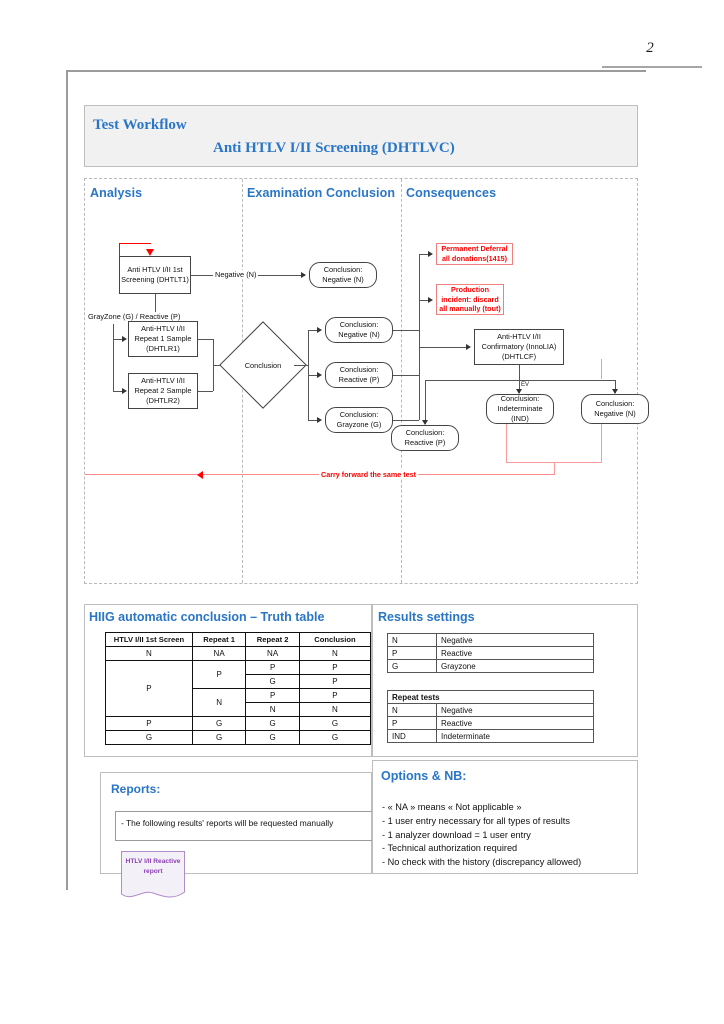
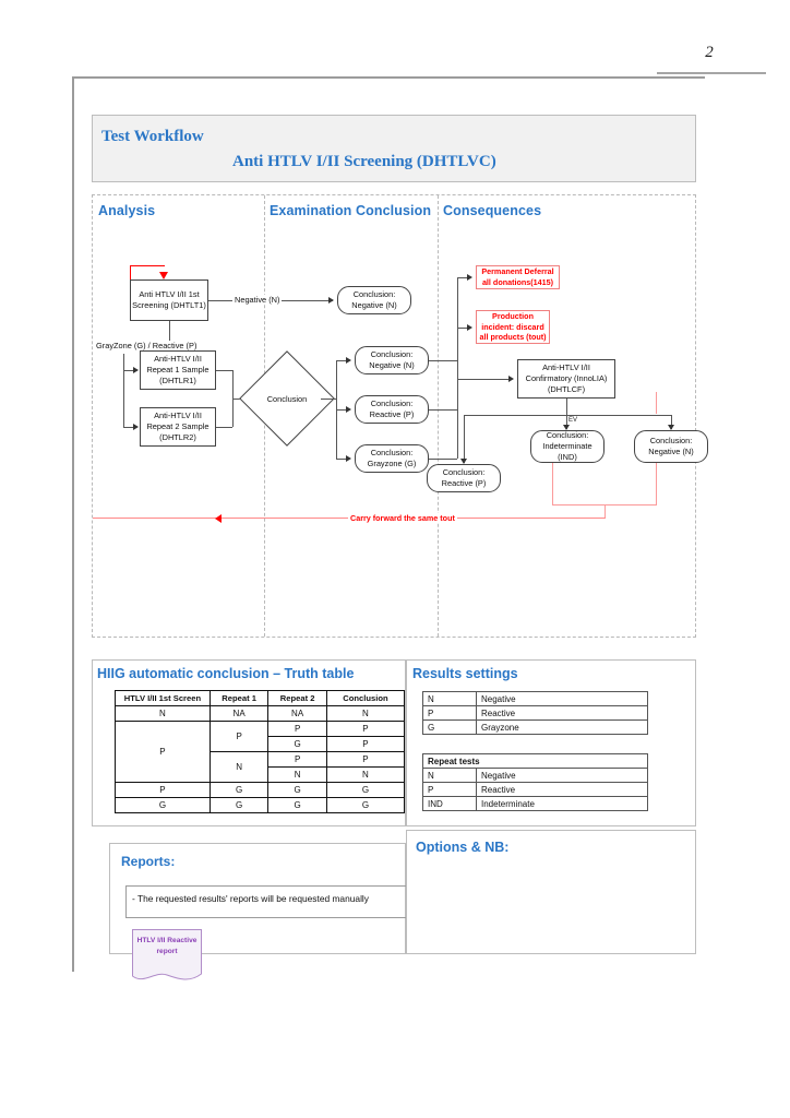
  2
  Test Workflow
  Anti HTLV I/II Screening (DHTLVC)
  Analysis
  Examination Conclusion
  Consequences
  Anti HTLV I/II 1st Screening (DHTLT1)
  Negative (N)
  Conclusion: Negative (N)
  GrayZone (G) / Reactive (P)
  Anti-HTLV I/II Repeat 1 Sample (DHTLR1)
  Anti-HTLV I/II Repeat 2 Sample (DHTLR2)
  Conclusion
  Conclusion: Negative (N)
  Conclusion: Reactive (P)
  Conclusion: Grayzone (G)
  Permanent Deferral all donations(1415)
- Production incident: discard all manually (tout)
+ Production incident: discard all products (tout)
  Anti-HTLV I/II Confirmatory (InnoLIA) (DHTLCF)
  Conclusion: Indeterminate (IND)
  Conclusion: Negative (N)
  Conclusion: Reactive (P)
- Carry forward the same test
+ Carry forward the same tout
  HIIG automatic conclusion – Truth table
  HTLV I/II 1st Screen	Repeat 1	Repeat 2	Conclusion
  N	NA	NA	N
  P	P	P	P
  G	P
  N	P	P
  N	N
  P	G	G	G
  G	G	G	G
  Results settings
  N	Negative
  P	Reactive
  G	Grayzone
  Repeat tests
  N	Negative
  P	Reactive
  IND	Indeterminate
  Reports:
- - The following results' reports will be requested manually
+ - The requested results' reports will be requested manually
  Options & NB:
- - « NA » means « Not applicable »
- - 1 user entry necessary for all types of results
- - 1 analyzer download = 1 user entry
- - Technical authorization required
- - No check with the history (discrepancy allowed)
